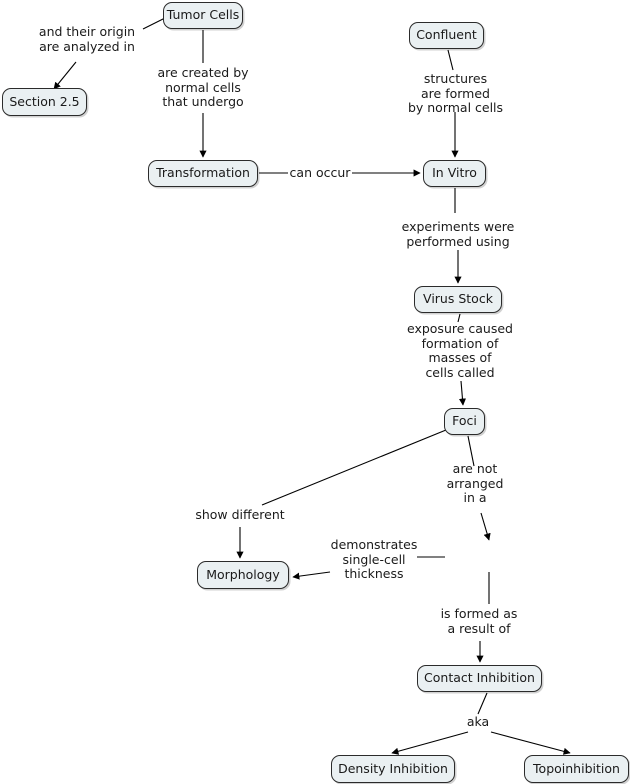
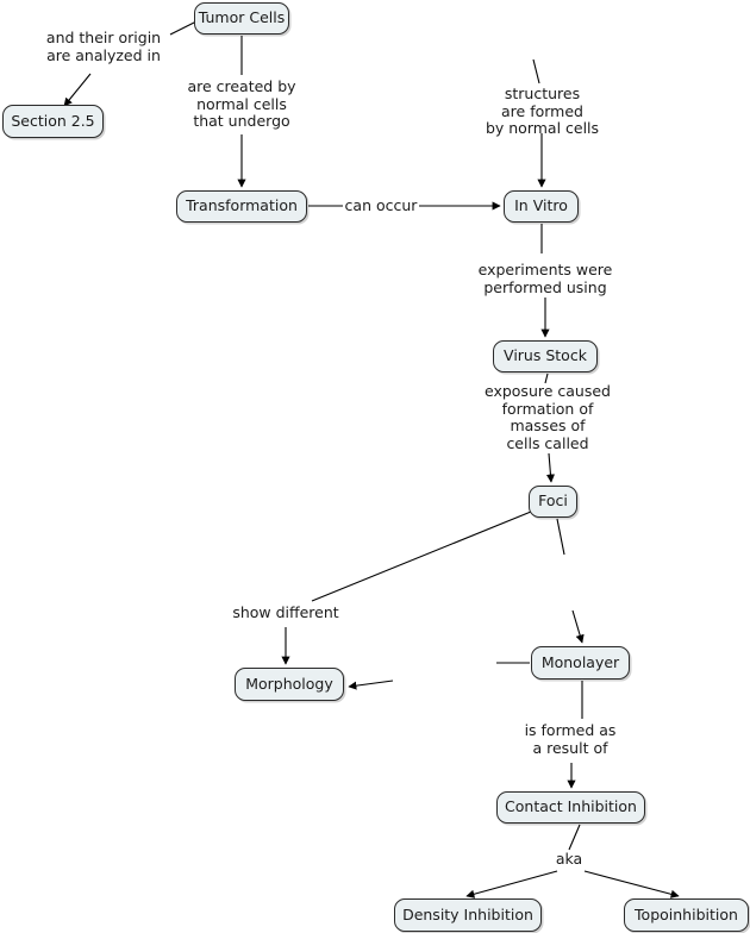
  Tumor Cells
  Section 2.5
  Transformation
- Confluent
  In Vitro
  Virus Stock
  Foci
  Morphology
+ Monolayer
  Contact Inhibition
  Density Inhibition
  Topoinhibition
  and their origin
  are analyzed in
  are created by
  normal cells
  that undergo
  can occur
  structures
  are formed
  by normal cells
  experiments were
  performed using
  exposure caused
  formation of
  masses of
  cells called
  show different
- are not
- arranged
- in a
- demonstrates
- single-cell
- thickness
  is formed as
  a result of
  aka
